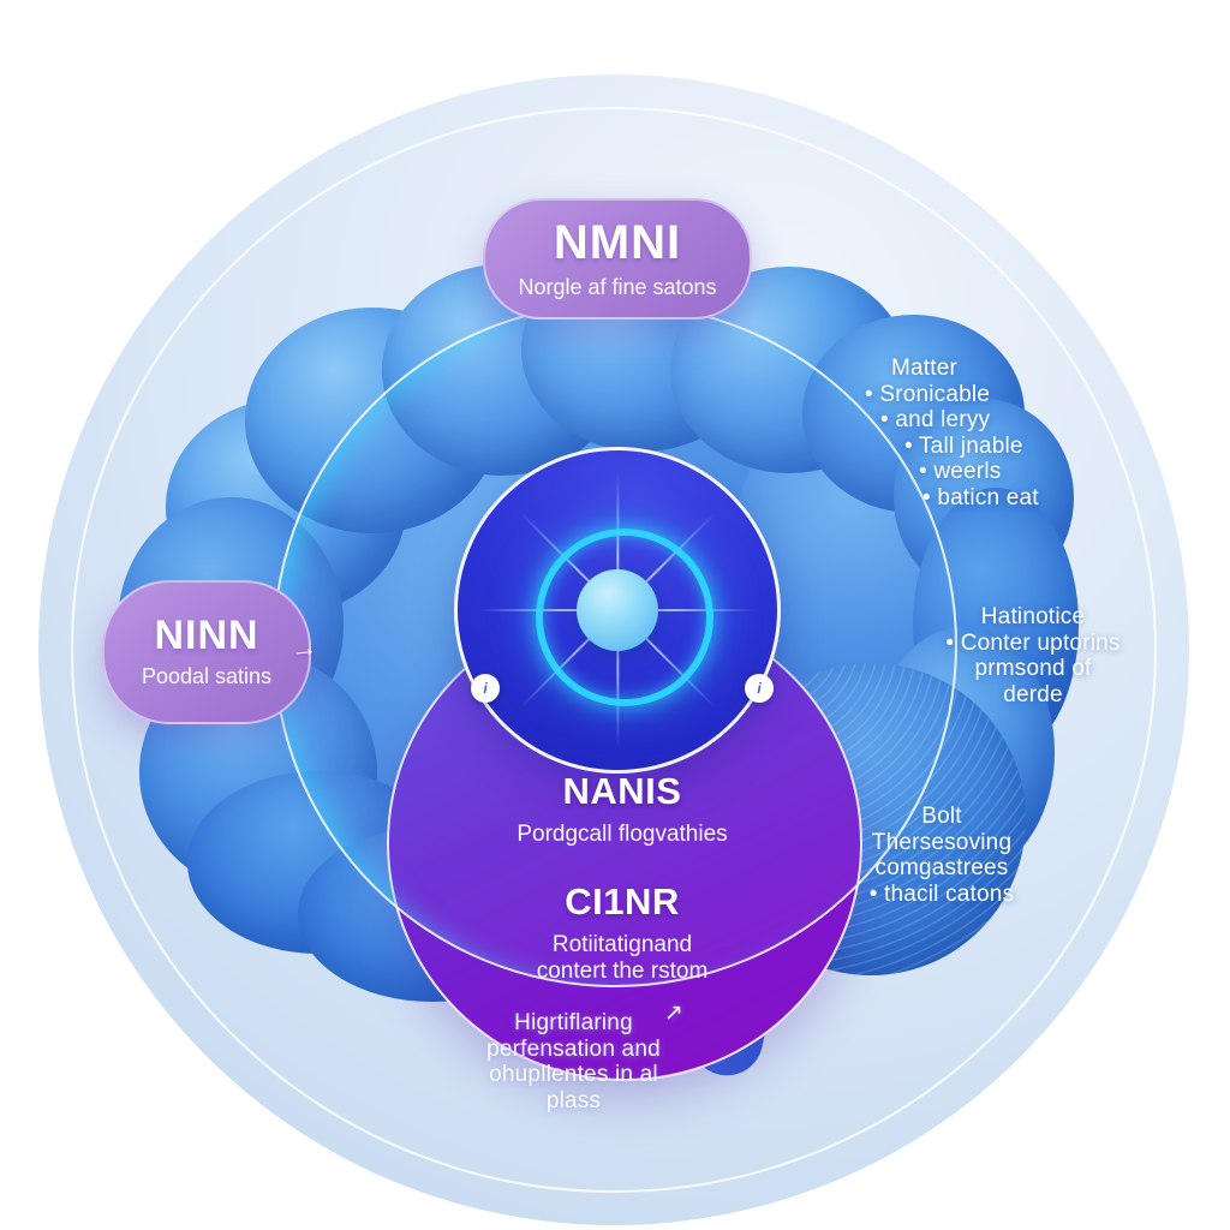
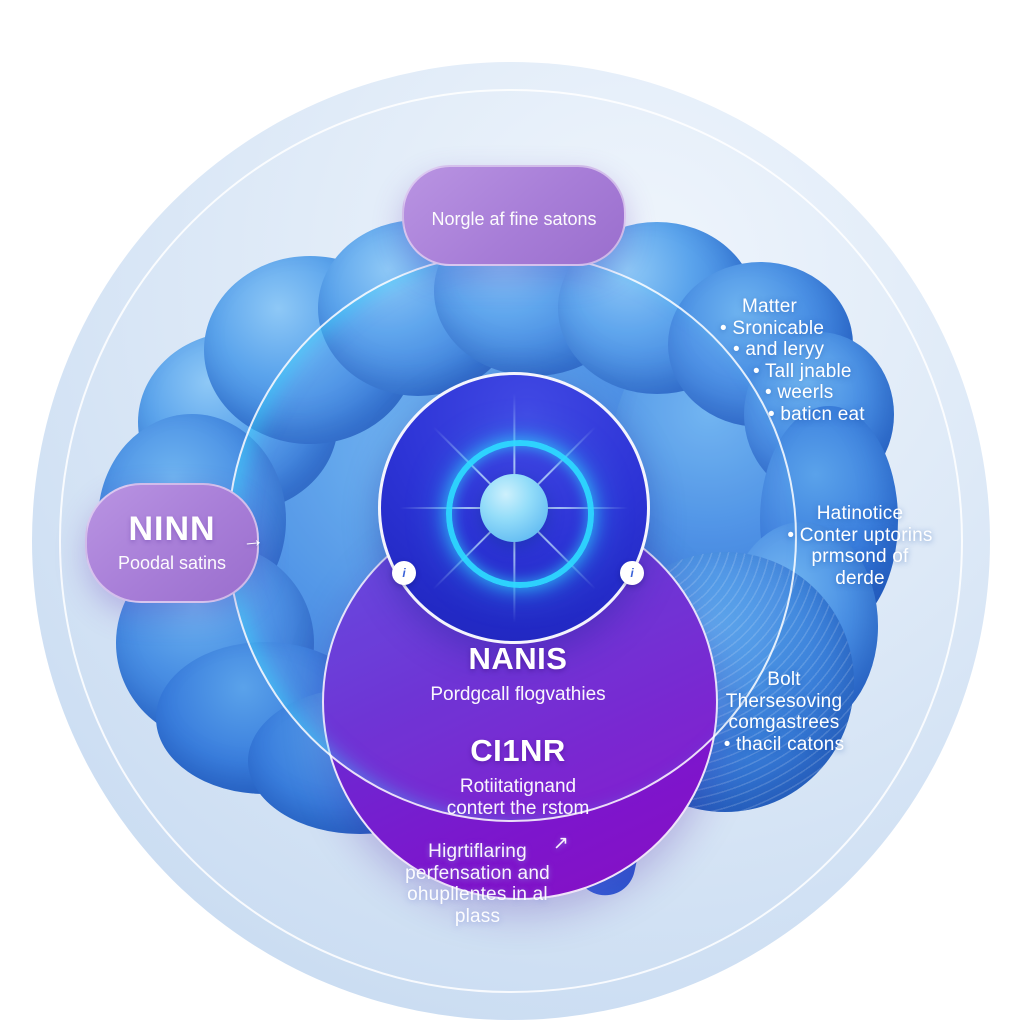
  i
  i
- NMNI
  Norgle af fine satons
  NINN
  Poodal satins
  NANIS
  Pordgcall flogvathies
  CI1NR
  Rotiitatignand
  contert the rstom
  Matter
  • Sronicable
  • and leryy
  • Tall jnable
  • weerls
  • baticn eat
  Hatinotice
  • Conter uptorins
  prmsond of
  derde
  Bolt
  Thersesoving
  comgastrees
  • thacil catons
  ↗
  Higrtiflaring
  perfensation and
  ohupllentes in al
  plass
